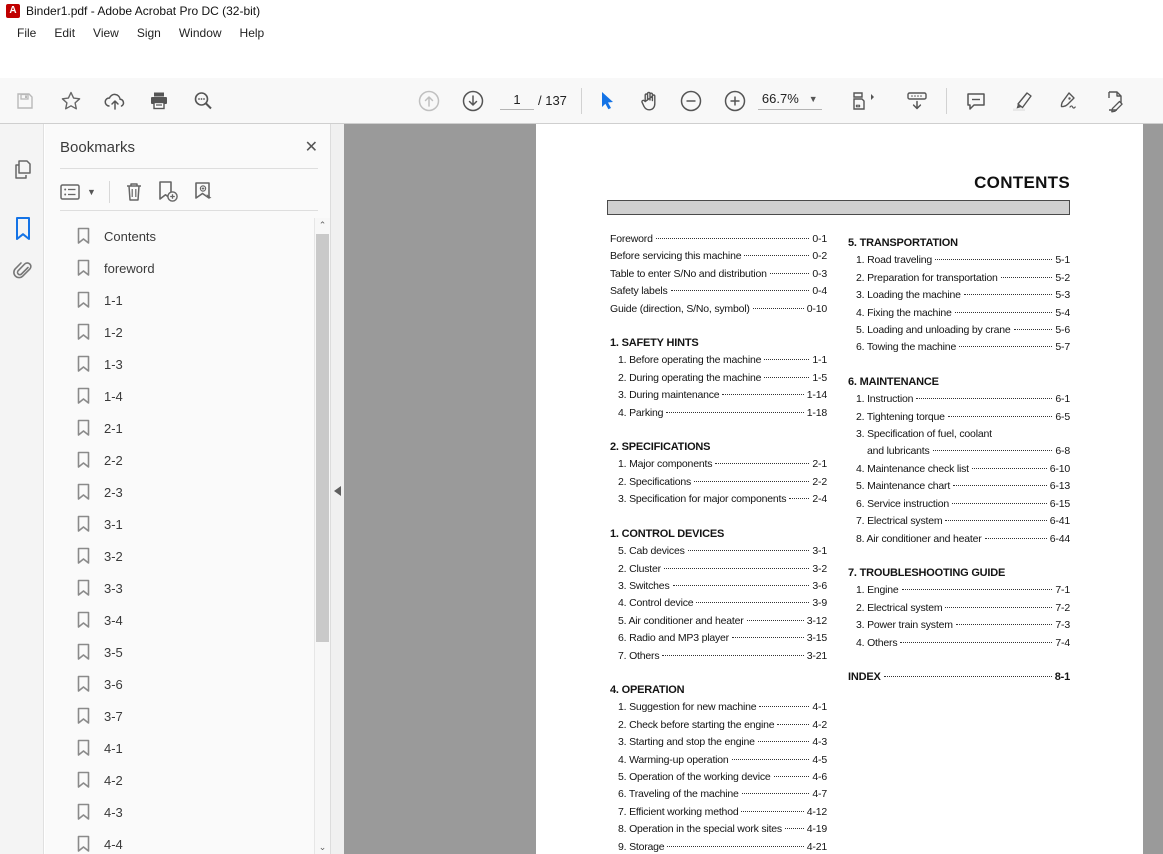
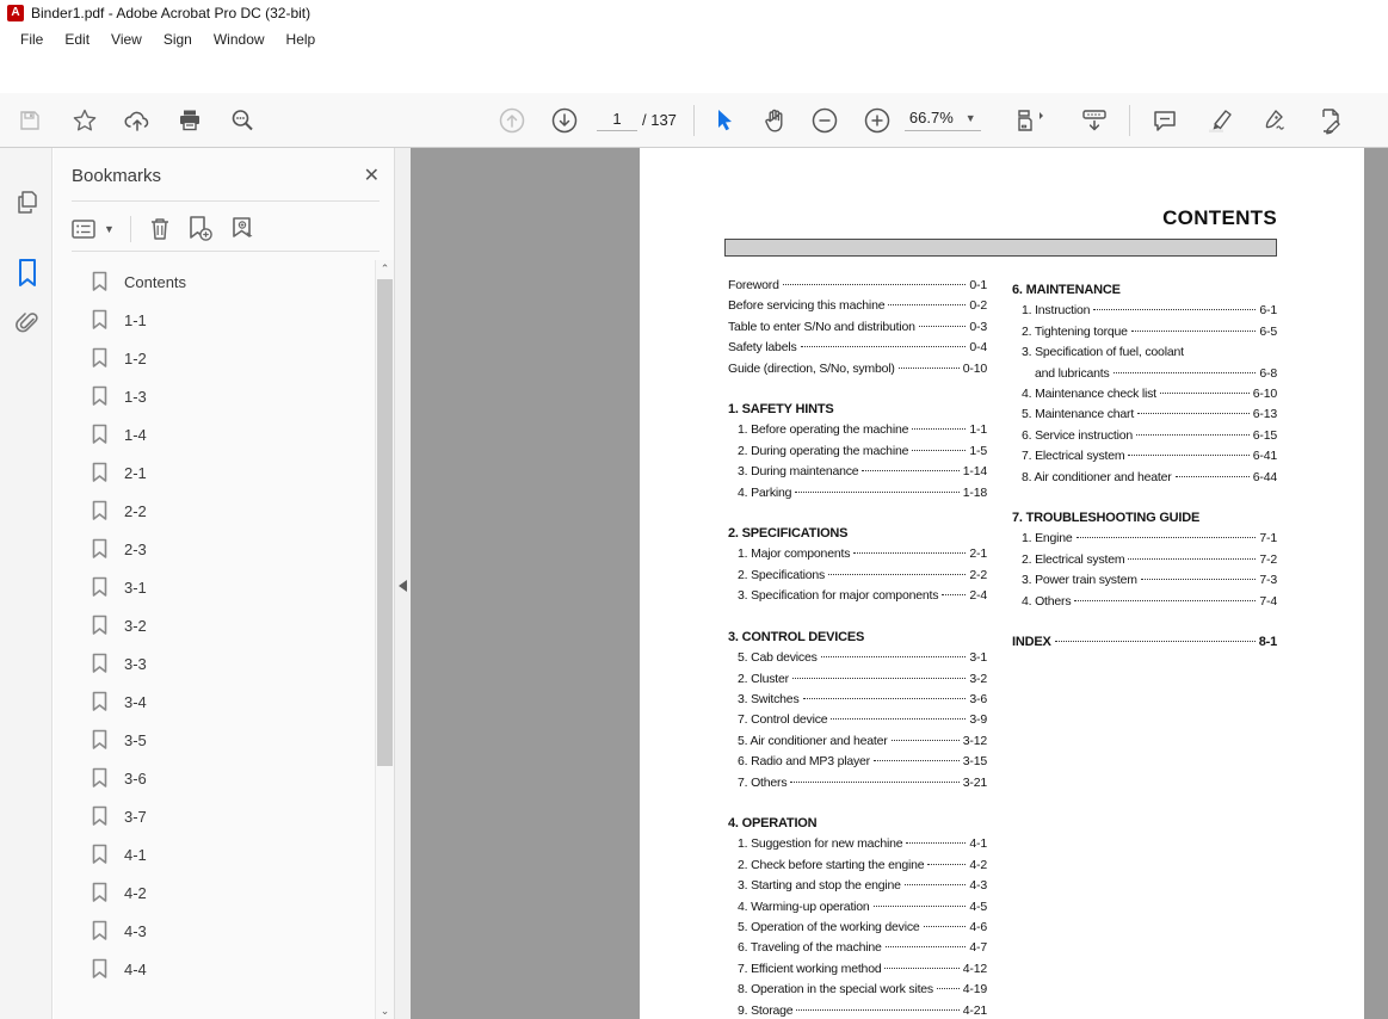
  A
  Binder1.pdf - Adobe Acrobat Pro DC (32-bit)
  File
  Edit
  View
  Sign
  Window
  Help
  1
  / 137
  66.7%
  ▼
  Bookmarks
  ✕
  ▼
  Contents
- foreword
  1-1
  1-2
  1-3
  1-4
  2-1
  2-2
  2-3
  3-1
  3-2
  3-3
  3-4
  3-5
  3-6
  3-7
  4-1
  4-2
  4-3
  4-4
  ⌃
  ⌄
  CONTENTS
  Foreword
  0-1
  Before servicing this machine
  0-2
  Table to enter S/No and distribution
  0-3
  Safety labels
  0-4
  Guide (direction, S/No, symbol)
  0-10
  1. SAFETY HINTS
  1. Before operating the machine
  1-1
  2. During operating the machine
  1-5
  3. During maintenance
  1-14
  4. Parking
  1-18
  2. SPECIFICATIONS
  1. Major components
  2-1
  2. Specifications
  2-2
  3. Specification for major components
  2-4
- 1. CONTROL DEVICES
+ 3. CONTROL DEVICES
  5. Cab devices
  3-1
  2. Cluster
  3-2
  3. Switches
  3-6
- 4. Control device
+ 7. Control device
  3-9
  5. Air conditioner and heater
  3-12
  6. Radio and MP3 player
  3-15
  7. Others
  3-21
  4. OPERATION
  1. Suggestion for new machine
  4-1
  2. Check before starting the engine
  4-2
  3. Starting and stop the engine
  4-3
  4. Warming-up operation
  4-5
  5. Operation of the working device
  4-6
  6. Traveling of the machine
  4-7
  7. Efficient working method
  4-12
  8. Operation in the special work sites
  4-19
  9. Storage
  4-21
- 5. TRANSPORTATION
- 1. Road traveling
- 5-1
- 2. Preparation for transportation
- 5-2
- 3. Loading the machine
- 5-3
- 4. Fixing the machine
- 5-4
- 5. Loading and unloading by crane
- 5-6
- 6. Towing the machine
- 5-7
  6. MAINTENANCE
  1. Instruction
  6-1
  2. Tightening torque
  6-5
  3. Specification of fuel, coolant
  and lubricants
  6-8
  4. Maintenance check list
  6-10
  5. Maintenance chart
  6-13
  6. Service instruction
  6-15
  7. Electrical system
  6-41
  8. Air conditioner and heater
  6-44
  7. TROUBLESHOOTING GUIDE
  1. Engine
  7-1
  2. Electrical system
  7-2
  3. Power train system
  7-3
  4. Others
  7-4
  INDEX
  8-1
